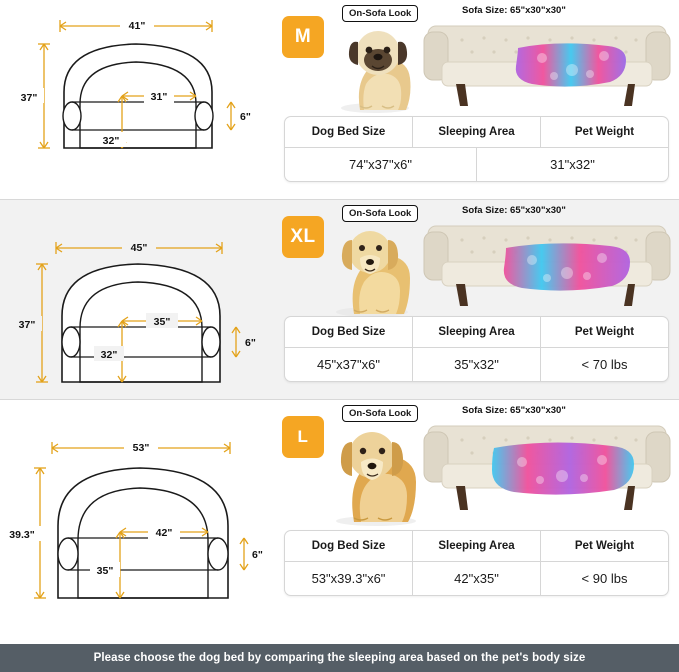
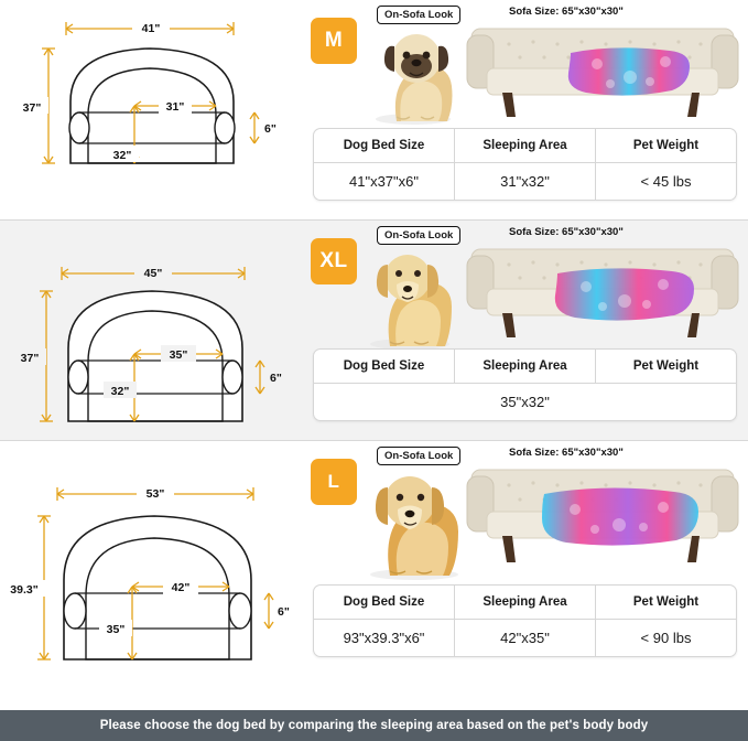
  41"
  37"
  31"
  32"
  6"
  M
  On-Sofa Look
  Sofa Size: 65"x30"x30"
  Dog Bed Size
  Sleeping Area
  Pet Weight
- 74"x37"x6"
+ 41"x37"x6"
  31"x32"
+ < 45 lbs
  45"
  37"
  35"
  32"
  6"
  XL
  On-Sofa Look
  Sofa Size: 65"x30"x30"
  Dog Bed Size
  Sleeping Area
  Pet Weight
- 45"x37"x6"
  35"x32"
- < 70 lbs
  53"
  39.3"
  42"
  35"
  6"
  L
  On-Sofa Look
  Sofa Size: 65"x30"x30"
  Dog Bed Size
  Sleeping Area
  Pet Weight
- 53"x39.3"x6"
+ 93"x39.3"x6"
  42"x35"
  < 90 lbs
- Please choose the dog bed by comparing the sleeping area based on the pet's body size
+ Please choose the dog bed by comparing the sleeping area based on the pet's body body
